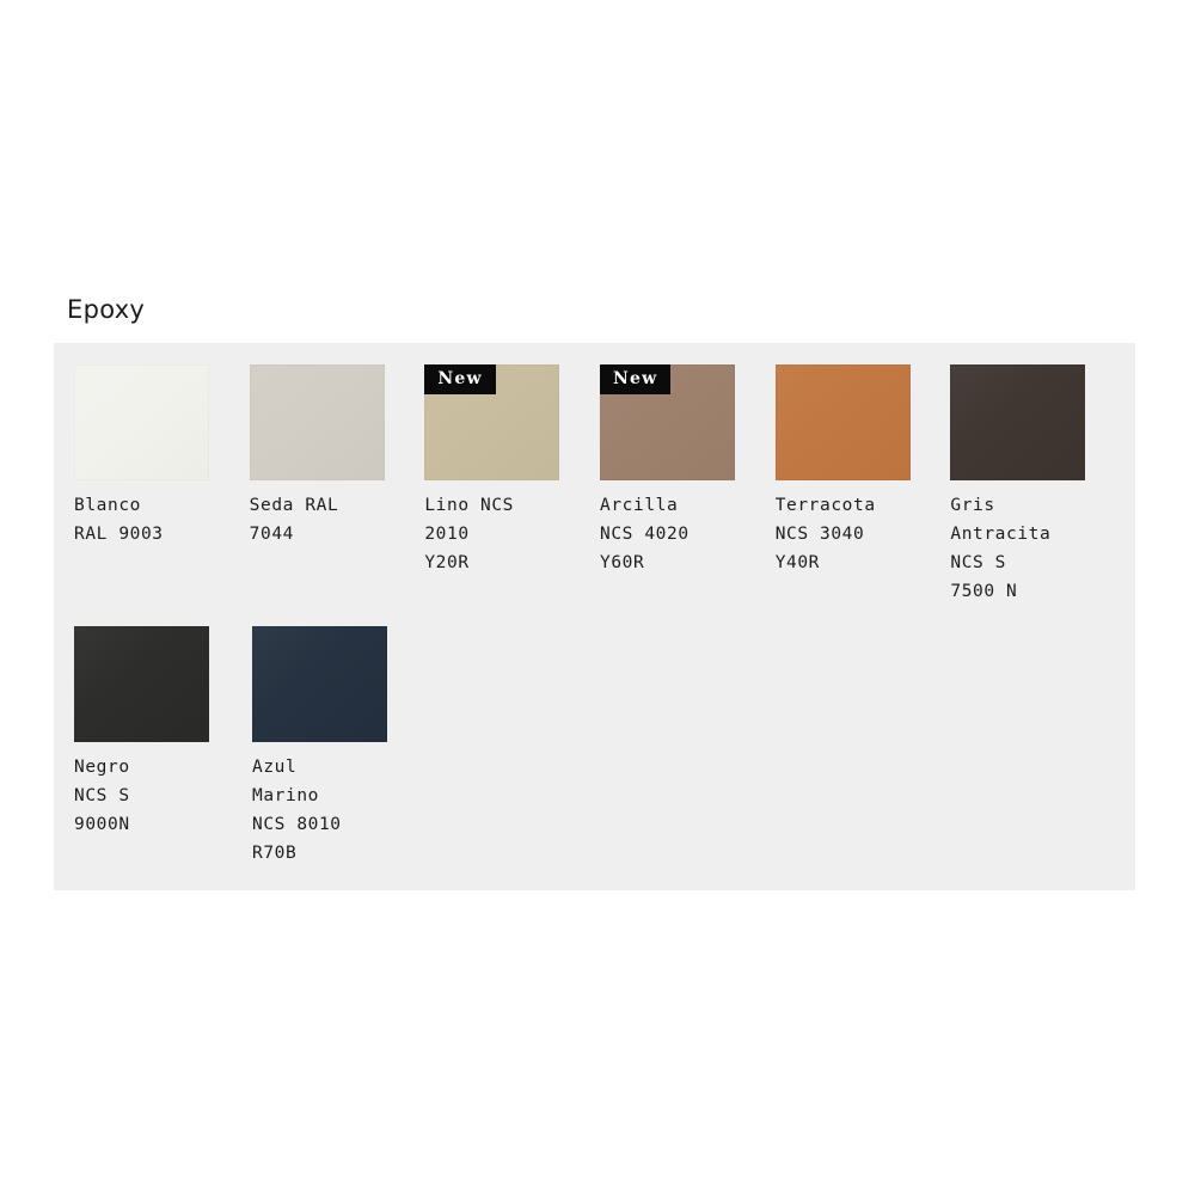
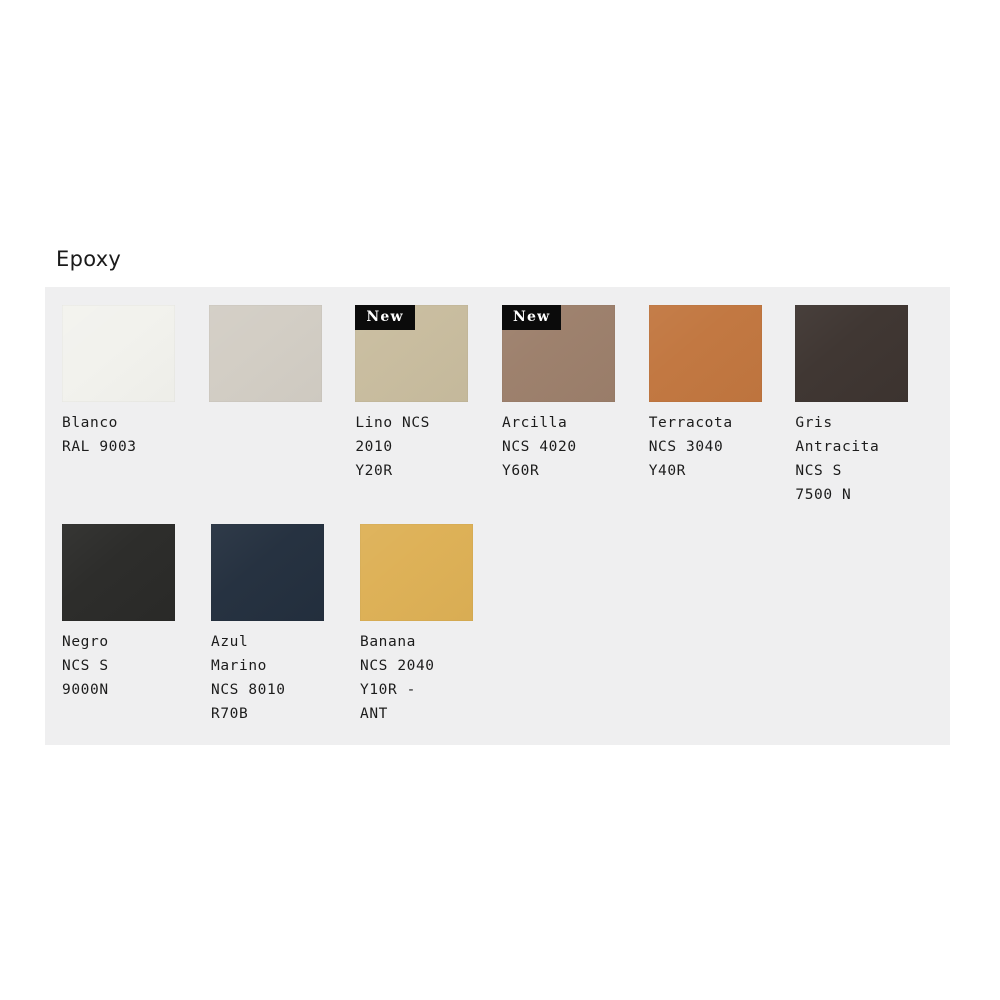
  Epoxy
  Blanco
  RAL 9003
- Seda RAL
- 7044
  New
  Lino NCS
  2010
  Y20R
  New
  Arcilla
  NCS 4020
  Y60R
  Terracota
  NCS 3040
  Y40R
  Gris
  Antracita
  NCS S
  7500 N
  Negro
  NCS S
  9000N
  Azul
  Marino
  NCS 8010
  R70B
+ Banana
+ NCS 2040
+ Y10R -
+ ANT
